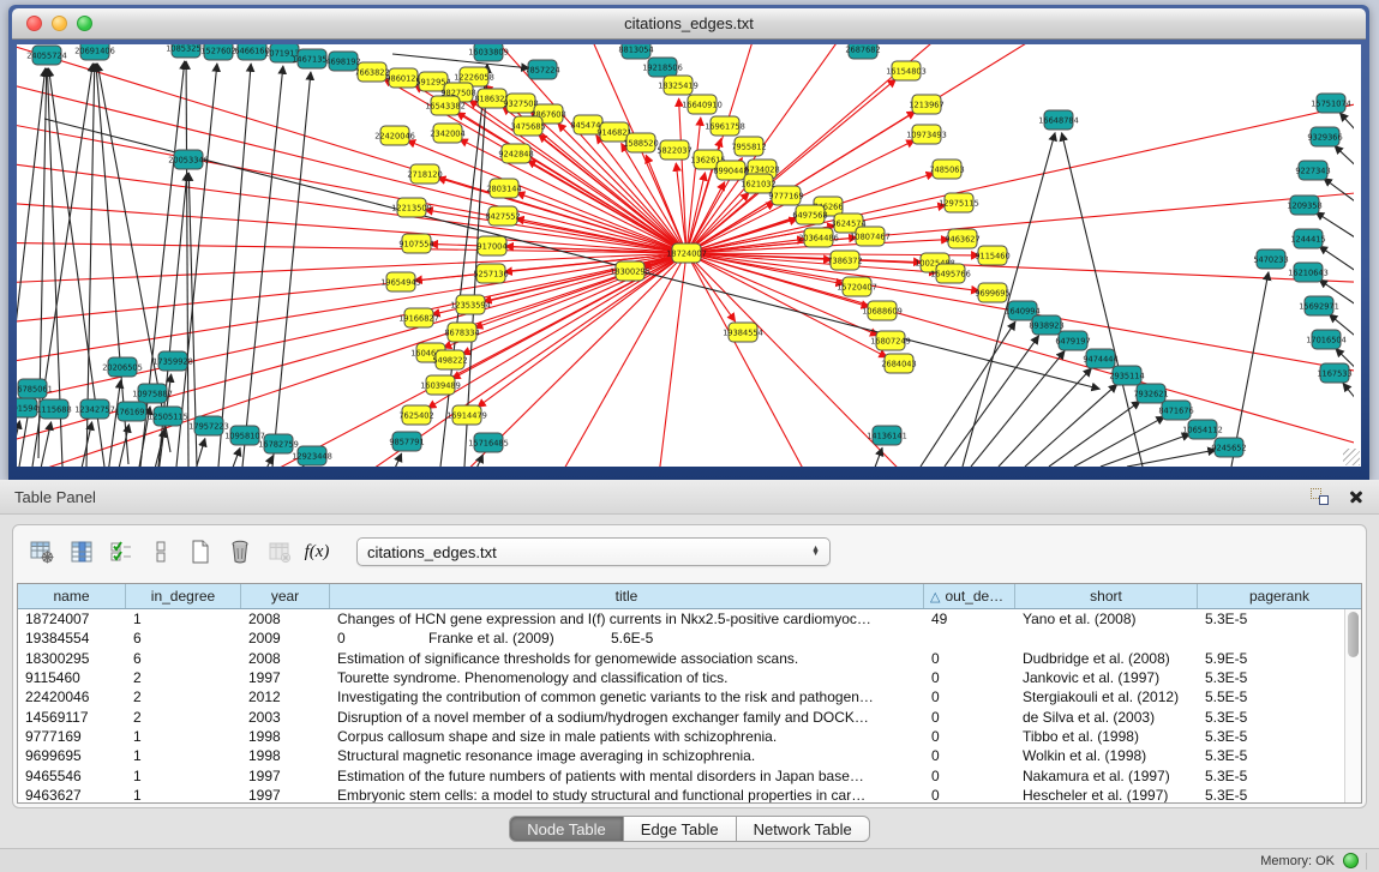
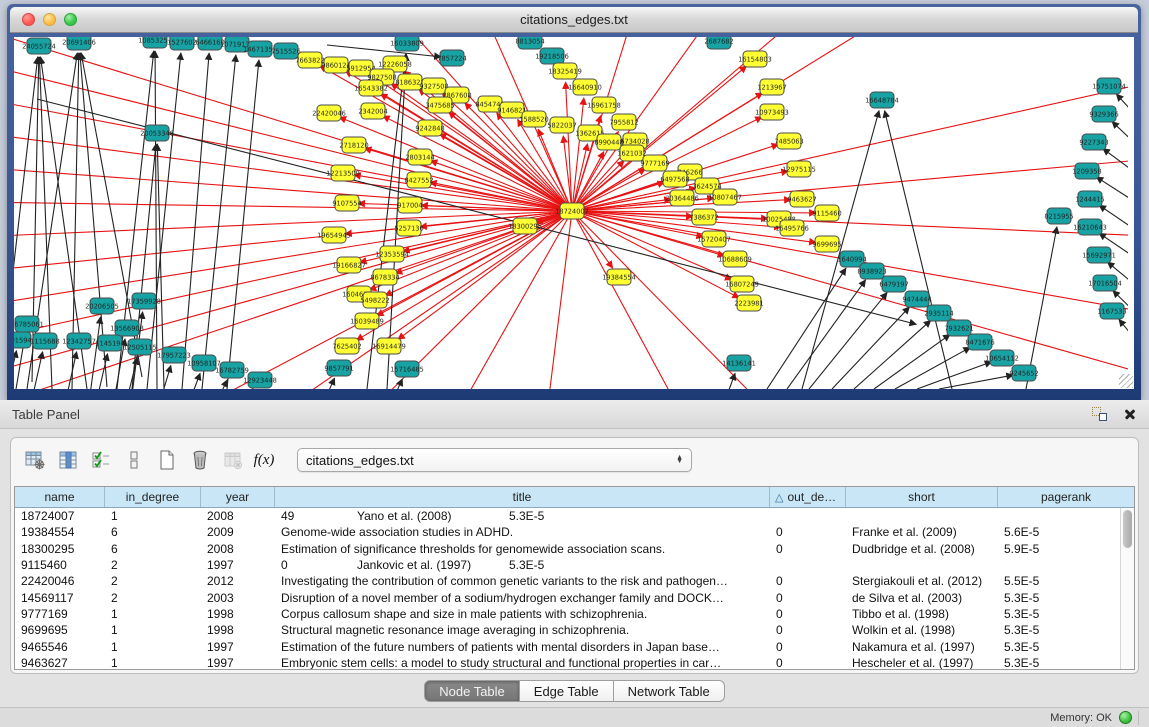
  citations_edges.txt
  24055724
  20691406
  1085325
  1527602
  6466160
  1071913
  1467135
- 4698192
+ 7515526
  16033809
  7857224
  8813054
  19218506
  2687682
  20053346
  16648784
  15751074
  9329366
  9227343
  1209358
  1244415
  16210643
  15692971
  17016504
  1167533
- 5470233
+ 8215955
  1640994
  8938923
  6479197
  9474444
  2935114
  7932621
  8471676
  10654112
  9245652
  20206505
  17359928
- 10975887
+ 13566908
  6785061
  1115688
  12342757
- 1761691
+ 1145194
  12505115
  17957223
  10958107
  16782759
  12923448
  9857791
  15716485
  14136141
  7663822
  986012
  5912954
  12226058
  9827508
  818632
  16543382
  2342004
  2718120
  12213509
  9107554
  22420046
  9327508
  2867608
  3475685
  845474
  9146821
  1588520
  18325419
  16640910
  16961758
  5822037
  1362615
  7955812
  8990448
  6734028
  1621032
  9777169
  6497568
  3624574
  20364486
  10807467
  16154803
  9242848
  2803144
  8427552
  917004
  19654945
  5257130
  12353594
  19166827
  8678334
  5498222
  16039489
  7625402
  16914479
  18300295
  19384554
  7386372
  15720407
  10688609
  16807249
- 2684043
+ 2223981
  1213967
  10973493
  7485063
  12975115
  9463627
  10025488
  16495766
  9115460
  9699695
  18724007
  Table Panel
  f(x)
  citations_edges.txt
  name
  in_degree
  year
  title
  △
  out_de…
  short
  pagerank
  18724007
  1
  2008
- Changes of HCN gene expression and I(f) currents in Nkx2.5-positive cardiomyoc…
  49
  Yano et al. (2008)
  5.3E-5
  19384554
  6
  2009
+ Genome-wide association studies in ADHD.
  0
  Franke et al. (2009)
  5.6E-5
  18300295
  6
  2008
  Estimation of significance thresholds for genomewide association scans.
  0
  Dudbridge et al. (2008)
  5.9E-5
  9115460
  2
  1997
- Tourette syndrome. Phenomenology and classification of tics.
  0
  Jankovic et al. (1997)
  5.3E-5
  22420046
  2
  2012
  Investigating the contribution of common genetic variants to the risk and pathogen…
  0
  Stergiakouli et al. (2012)
  5.5E-5
  14569117
  2
  2003
  Disruption of a novel member of a sodium/hydrogen exchanger family and DOCK…
  0
  de Silva et al. (2003)
  5.3E-5
  9777169
  1
  1998
  Corpus callosum shape and size in male patients with schizophrenia.
  0
  Tibbo et al. (1998)
  5.3E-5
  9699695
  1
  1998
  Structural magnetic resonance image averaging in schizophrenia.
  0
  Wolkin et al. (1998)
  5.3E-5
  9465546
  1
  1997
  Estimation of the future numbers of patients with mental disorders in Japan base…
  0
  Nakamura et al. (1997)
  5.3E-5
  9463627
  1
  1997
  Embryonic stem cells: a model to study structural and functional properties in car…
  0
  Hescheler et al. (1997)
  5.3E-5
  Node Table
  Edge Table
  Network Table
  Memory: OK
